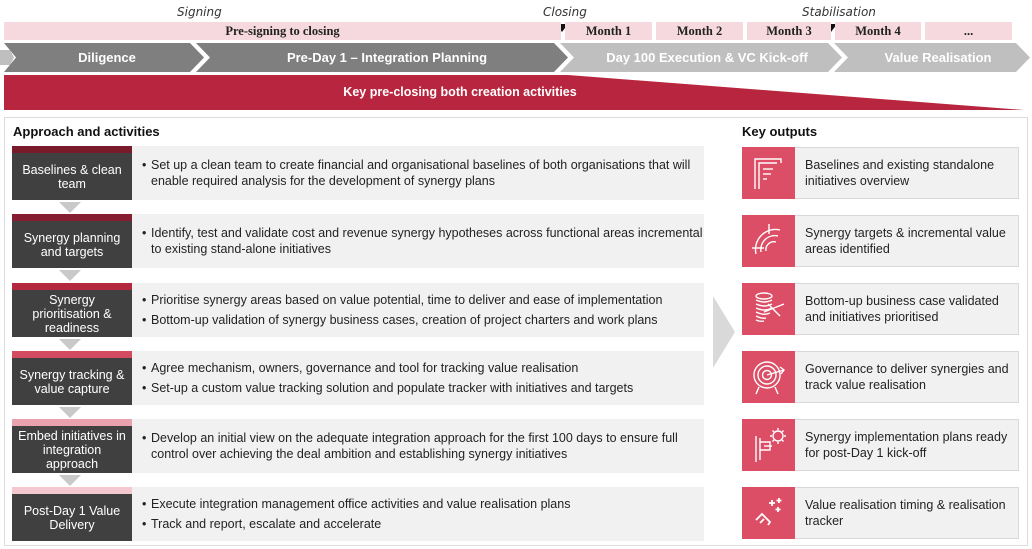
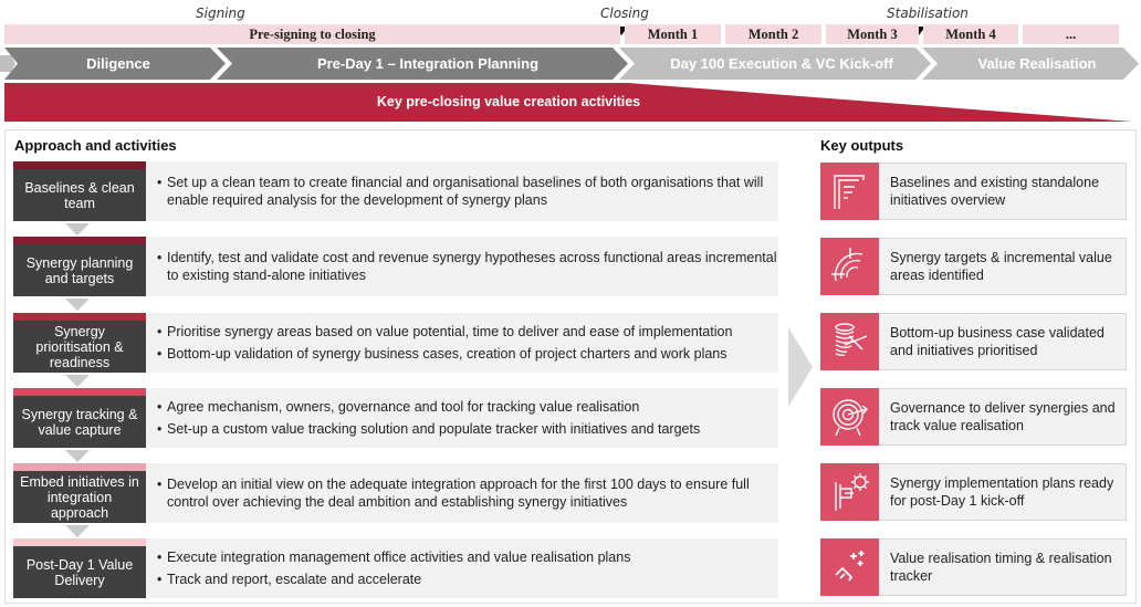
  Signing
  Closing
  Stabilisation
  Pre-signing to closing
  Month 1
  Month 2
  Month 3
  Month 4
  ...
  Diligence
  Pre-Day 1 – Integration Planning
  Day 100 Execution & VC Kick-off
  Value Realisation
- Key pre-closing both creation activities
+ Key pre-closing value creation activities
  Approach and activities
  Key outputs
  Baselines & clean team
  •
  Set up a clean team to create financial and organisational baselines of both organisations that will enable required analysis for the development of synergy plans
  Synergy planning and targets
  •
  Identify, test and validate cost and revenue synergy hypotheses across functional areas incremental to existing stand-alone initiatives
  Synergy prioritisation & readiness
  •
  Prioritise synergy areas based on value potential, time to deliver and ease of implementation
  •
  Bottom-up validation of synergy business cases, creation of project charters and work plans
  Synergy tracking & value capture
  •
  Agree mechanism, owners, governance and tool for tracking value realisation
  •
  Set-up a custom value tracking solution and populate tracker with initiatives and targets
  Embed initiatives in integration approach
  •
  Develop an initial view on the adequate integration approach for the first 100 days to ensure full control over achieving the deal ambition and establishing synergy initiatives
  Post-Day 1 Value Delivery
  •
  Execute integration management office activities and value realisation plans
  •
  Track and report, escalate and accelerate
  Baselines and existing standalone initiatives overview
  Synergy targets & incremental value areas identified
  Bottom-up business case validated and initiatives prioritised
  Governance to deliver synergies and track value realisation
  Synergy implementation plans ready for post-Day 1 kick-off
  Value realisation timing & realisation tracker
